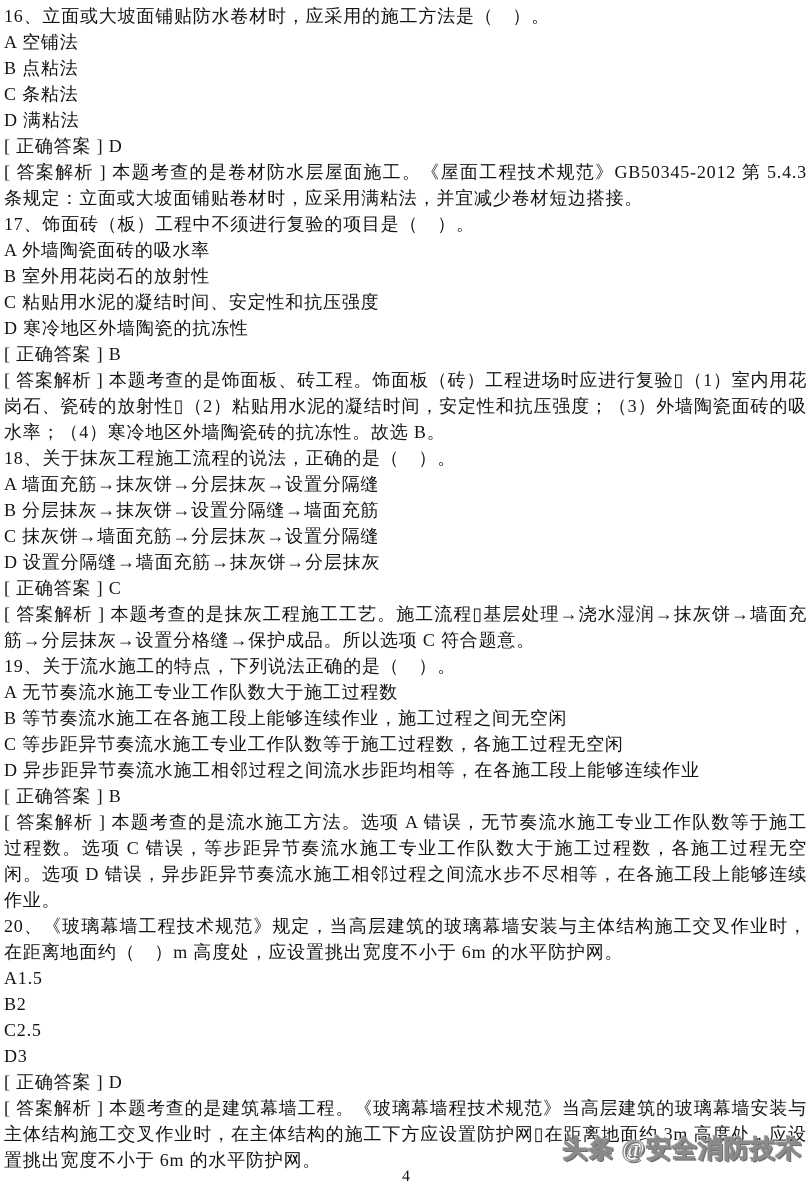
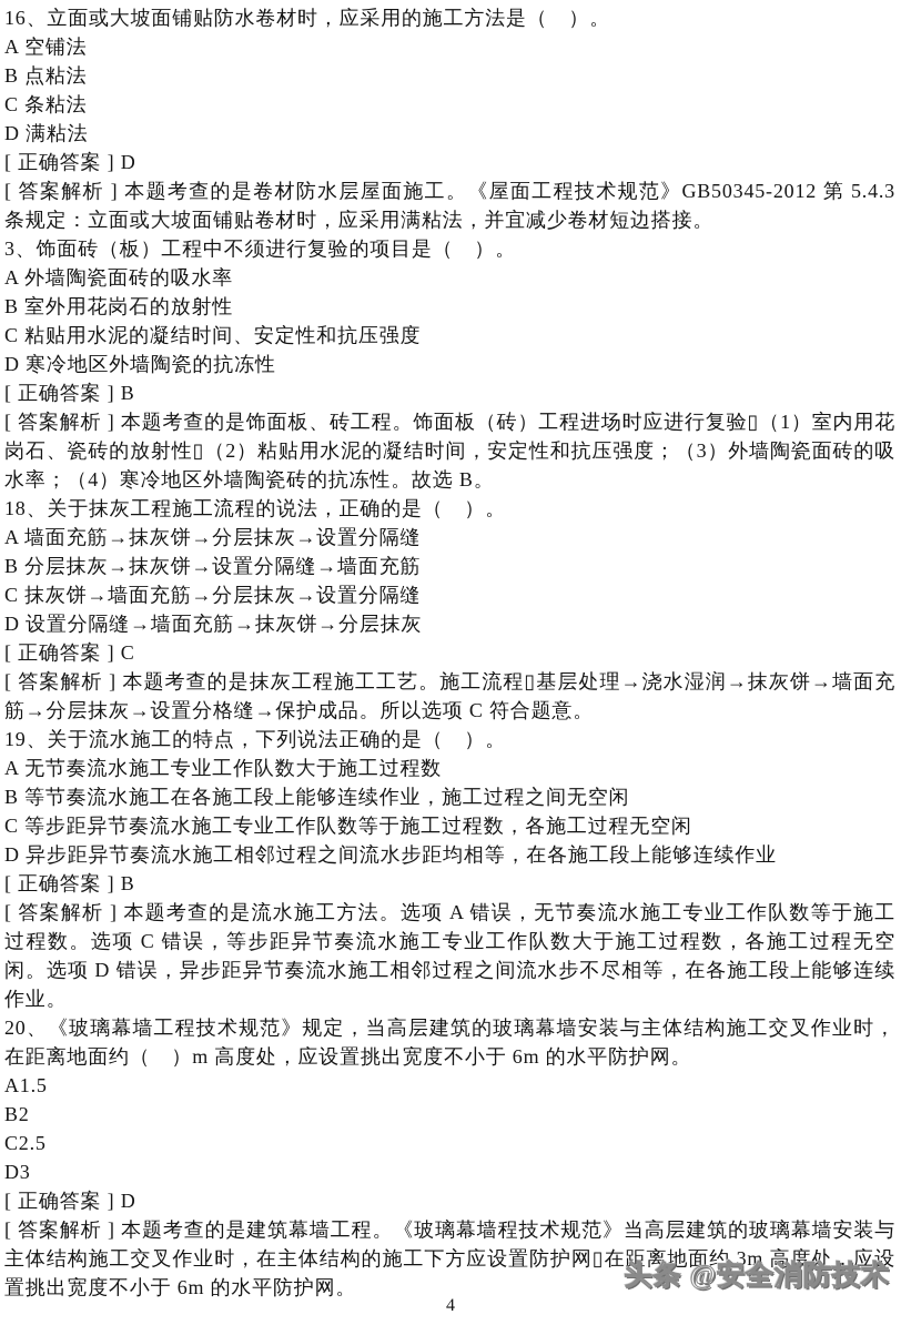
  16、立面或大坡面铺贴防水卷材时，应采用的施工方法是（ ）。
  A 空铺法
  B 点粘法
  C 条粘法
  D 满粘法
  [ 正确答案 ] D
  [ 答案解析 ] 本题考查的是卷材防水层屋面施工。《屋面工程技术规范》GB50345-2012 第 5.4.3 条规定：立面或大坡面铺贴卷材时，应采用满粘法，并宜减少卷材短边搭接。
- 17、饰面砖（板）工程中不须进行复验的项目是（ ）。
+ 3、饰面砖（板）工程中不须进行复验的项目是（ ）。
  A 外墙陶瓷面砖的吸水率
  B 室外用花岗石的放射性
  C 粘贴用水泥的凝结时间、安定性和抗压强度
  D 寒冷地区外墙陶瓷的抗冻性
  [ 正确答案 ] B
  [ 答案解析 ] 本题考查的是饰面板、砖工程。饰面板（砖）工程进场时应进行复验▯（1）室内用花岗石、瓷砖的放射性▯（2）粘贴用水泥的凝结时间，安定性和抗压强度；（3）外墙陶瓷面砖的吸水率；（4）寒冷地区外墙陶瓷砖的抗冻性。故选 B。
  18、关于抹灰工程施工流程的说法，正确的是（ ）。
  A 墙面充筋→抹灰饼→分层抹灰→设置分隔缝
  B 分层抹灰→抹灰饼→设置分隔缝→墙面充筋
  C 抹灰饼→墙面充筋→分层抹灰→设置分隔缝
  D 设置分隔缝→墙面充筋→抹灰饼→分层抹灰
  [ 正确答案 ] C
  [ 答案解析 ] 本题考查的是抹灰工程施工工艺。施工流程▯基层处理→浇水湿润→抹灰饼→墙面充筋→分层抹灰→设置分格缝→保护成品。所以选项 C 符合题意。
  19、关于流水施工的特点，下列说法正确的是（ ）。
  A 无节奏流水施工专业工作队数大于施工过程数
  B 等节奏流水施工在各施工段上能够连续作业，施工过程之间无空闲
  C 等步距异节奏流水施工专业工作队数等于施工过程数，各施工过程无空闲
  D 异步距异节奏流水施工相邻过程之间流水步距均相等，在各施工段上能够连续作业
  [ 正确答案 ] B
  [ 答案解析 ] 本题考查的是流水施工方法。选项 A 错误，无节奏流水施工专业工作队数等于施工过程数。选项 C 错误，等步距异节奏流水施工专业工作队数大于施工过程数，各施工过程无空闲。选项 D 错误，异步距异节奏流水施工相邻过程之间流水步不尽相等，在各施工段上能够连续作业。
  20、《玻璃幕墙工程技术规范》规定，当高层建筑的玻璃幕墙安装与主体结构施工交叉作业时，在距离地面约（ ）m 高度处，应设置挑出宽度不小于 6m 的水平防护网。
  A1.5
  B2
  C2.5
  D3
  [ 正确答案 ] D
  [ 答案解析 ] 本题考查的是建筑幕墙工程。《玻璃幕墙程技术规范》当高层建筑的玻璃幕墙安装与主体结构施工交叉作业时，在主体结构的施工下方应设置防护网▯在距离地面约 3m 高度处，应设置挑出宽度不小于 6m 的水平防护网。
  头条 @安全消防技术
  4
